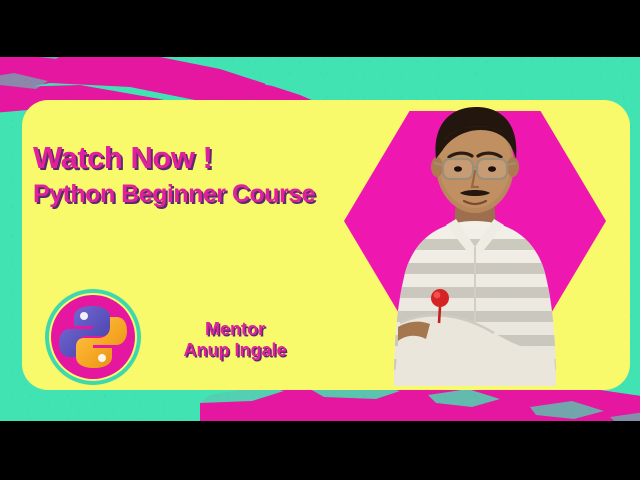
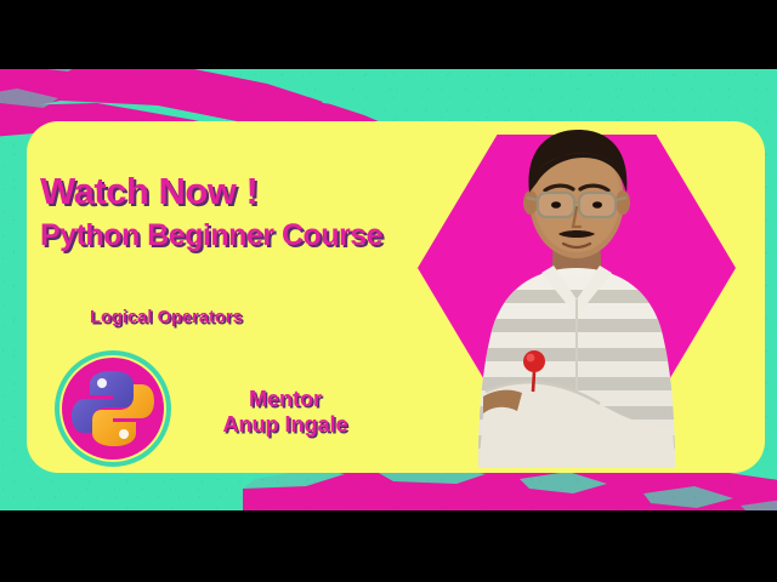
  Watch Now !
  Python Beginner Course
+ Logical Operators
  Mentor
  Anup Ingale
